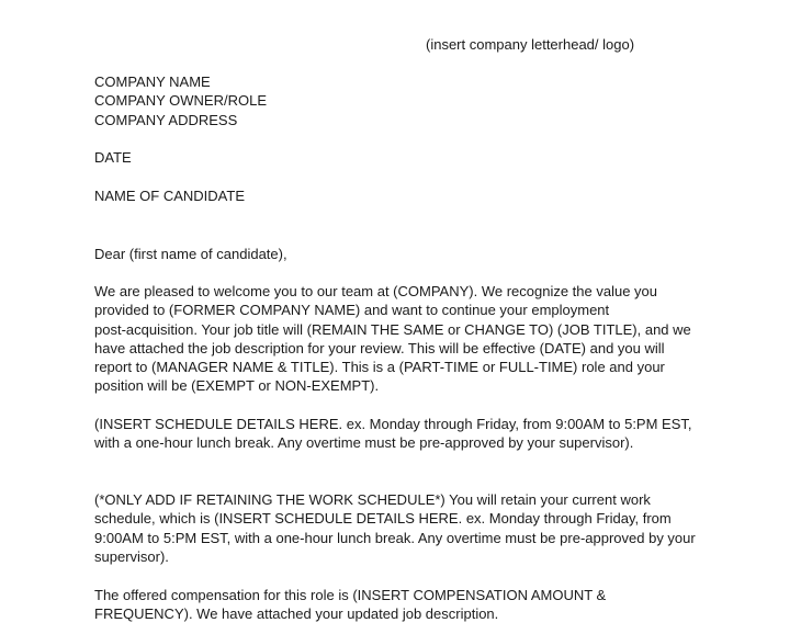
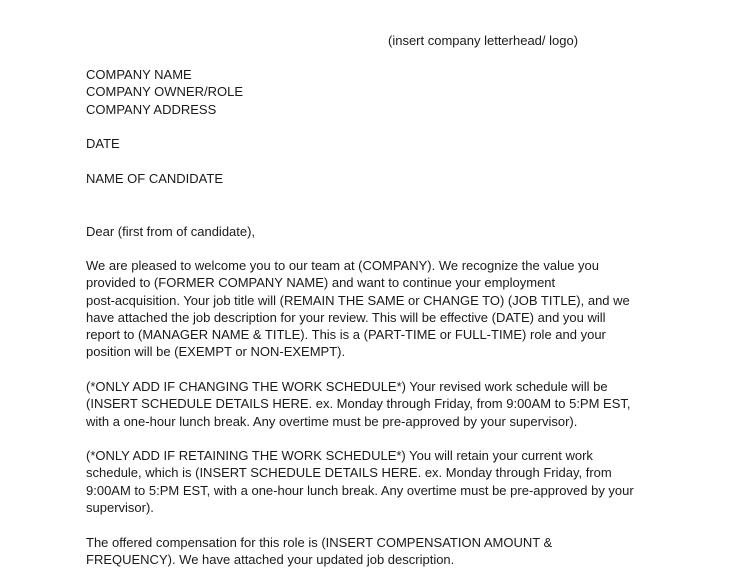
  (insert company letterhead/ logo)
  COMPANY NAME
  COMPANY OWNER/ROLE
  COMPANY ADDRESS
  DATE
  NAME OF CANDIDATE
- Dear (first name of candidate),
+ Dear (first from of candidate),
  We are pleased to welcome you to our team at (COMPANY). We recognize the value you
  provided to (FORMER COMPANY NAME) and want to continue your employment
  post-acquisition. Your job title will (REMAIN THE SAME or CHANGE TO) (JOB TITLE), and we
  have attached the job description for your review. This will be effective (DATE) and you will
  report to (MANAGER NAME & TITLE). This is a (PART-TIME or FULL-TIME) role and your
  position will be (EXEMPT or NON-EXEMPT).
+ (*ONLY ADD IF CHANGING THE WORK SCHEDULE*) Your revised work schedule will be
  (INSERT SCHEDULE DETAILS HERE. ex. Monday through Friday, from 9:00AM to 5:PM EST,
  with a one-hour lunch break. Any overtime must be pre-approved by your supervisor).
  (*ONLY ADD IF RETAINING THE WORK SCHEDULE*) You will retain your current work
  schedule, which is (INSERT SCHEDULE DETAILS HERE. ex. Monday through Friday, from
  9:00AM to 5:PM EST, with a one-hour lunch break. Any overtime must be pre-approved by your
  supervisor).
  The offered compensation for this role is (INSERT COMPENSATION AMOUNT &
  FREQUENCY). We have attached your updated job description.
